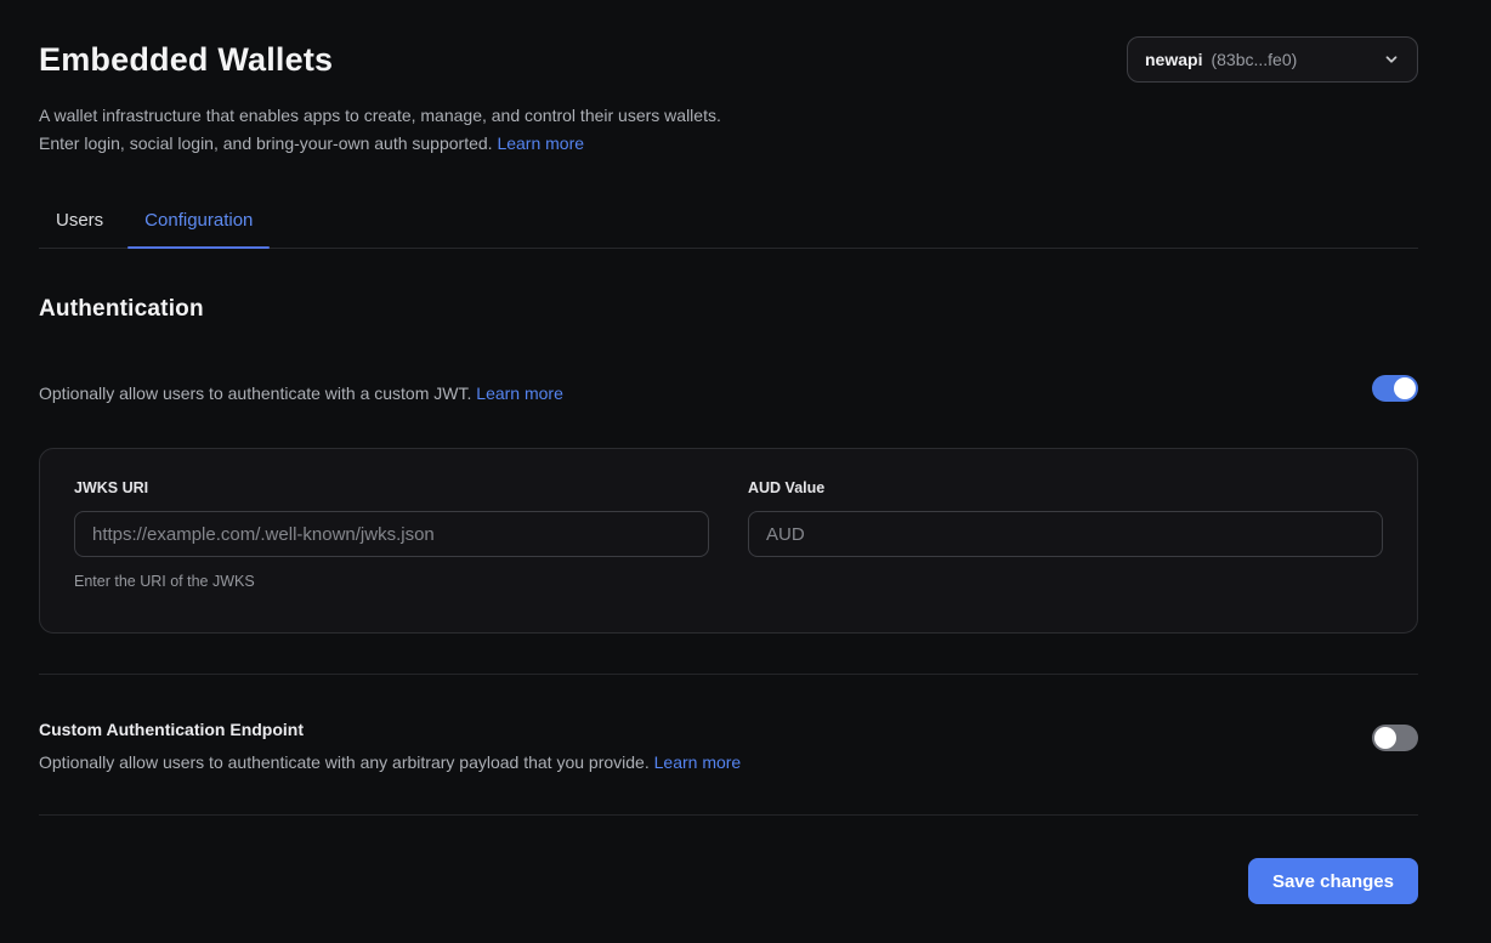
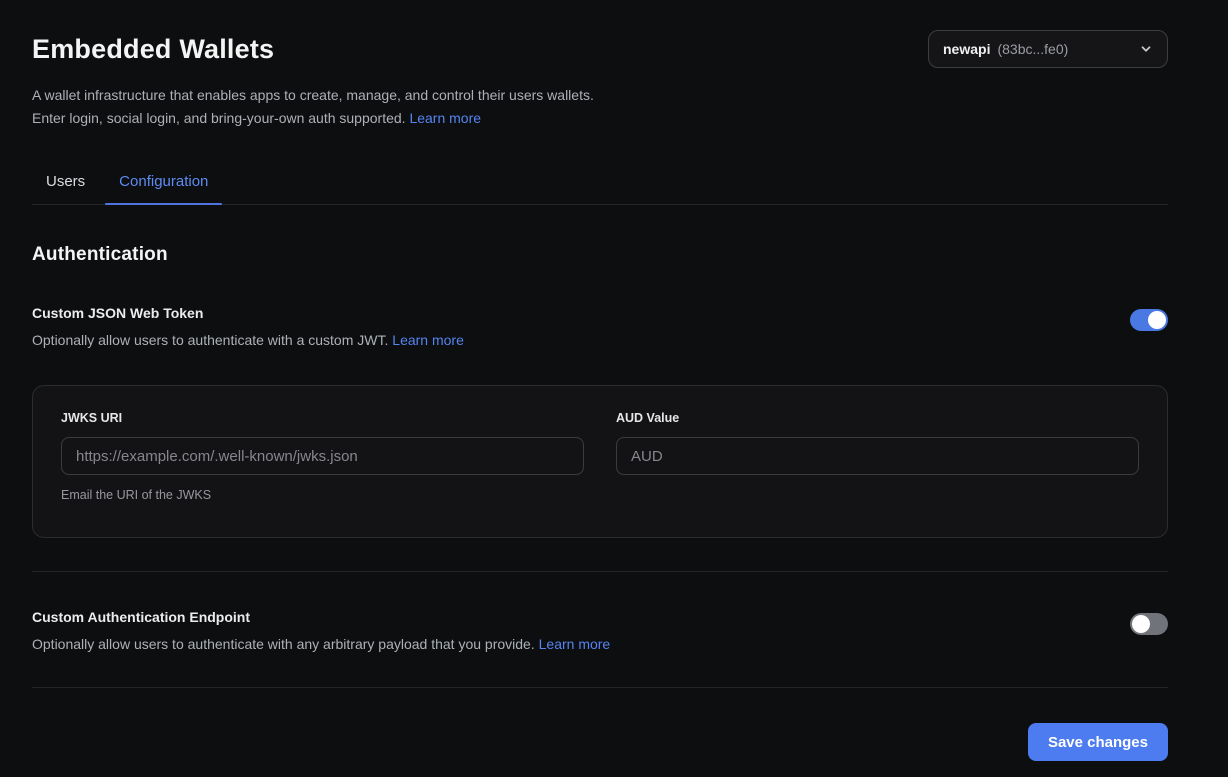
  Embedded Wallets
  A wallet infrastructure that enables apps to create, manage, and control their users wallets. Enter login, social login, and bring-your-own auth supported. Learn more
  newapi
  (83bc...fe0)
  Users
  Configuration
  Authentication
+ Custom JSON Web Token
  Optionally allow users to authenticate with a custom JWT. Learn more
  JWKS URI
  https://example.com/.well-known/jwks.json
- Enter the URI of the JWKS
+ Email the URI of the JWKS
  AUD Value
  AUD
  Custom Authentication Endpoint
  Optionally allow users to authenticate with any arbitrary payload that you provide. Learn more
  Save changes
